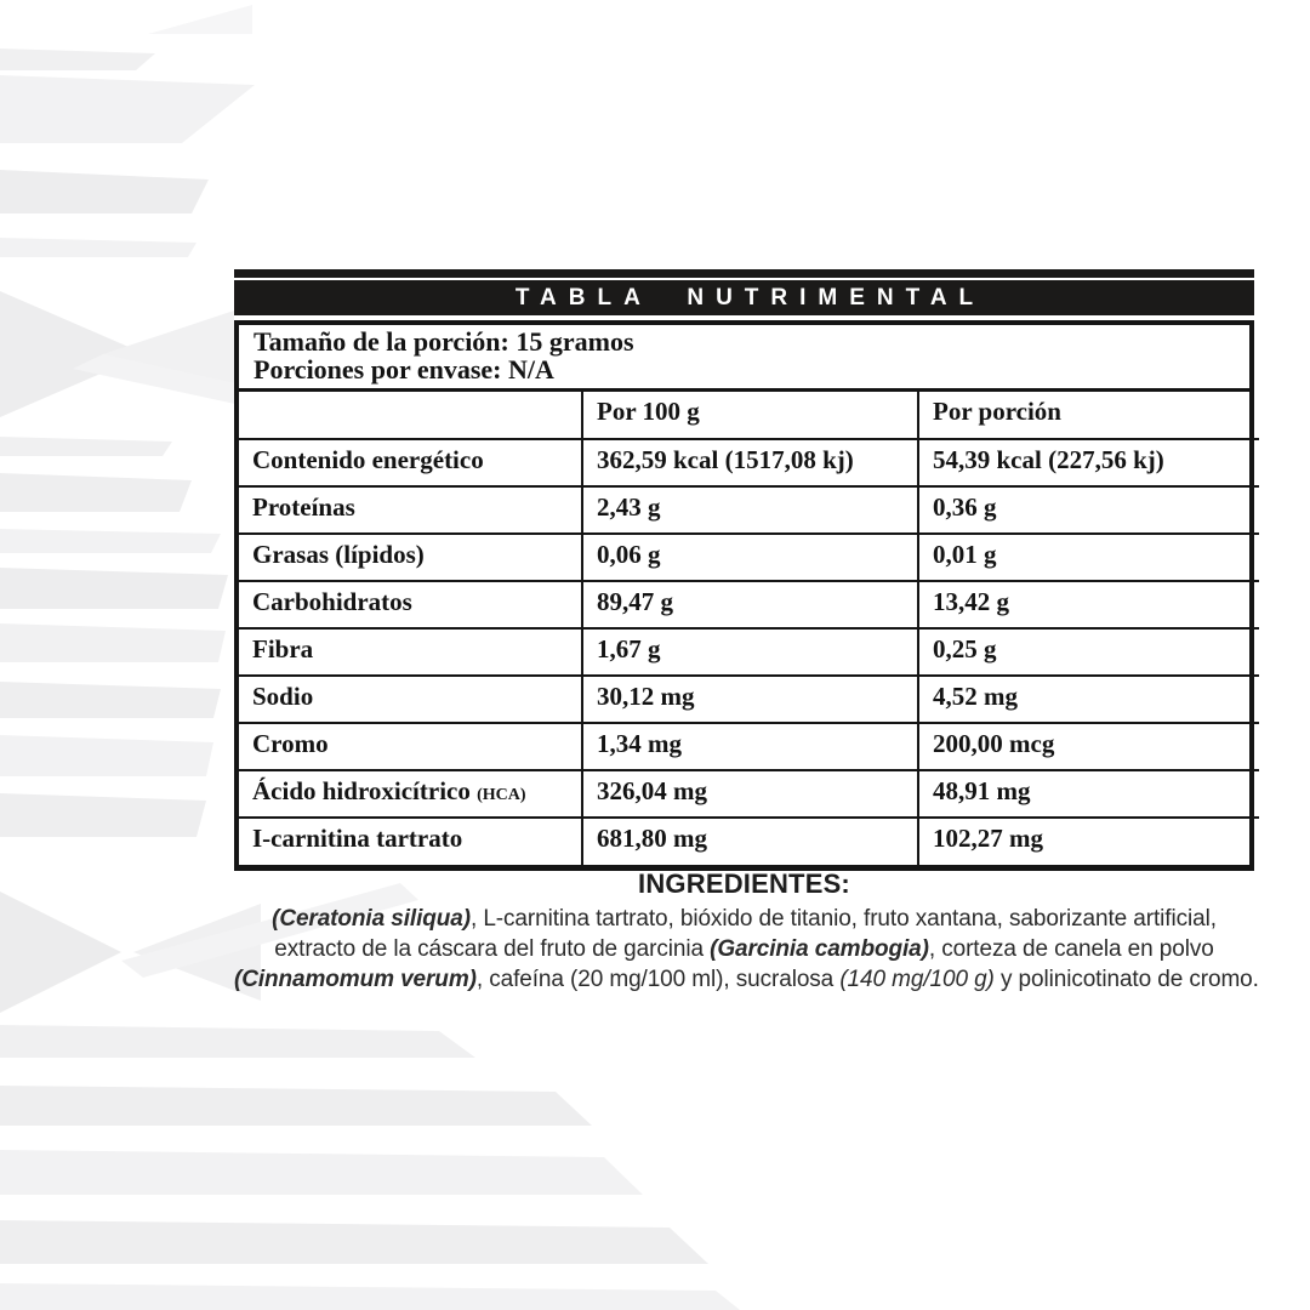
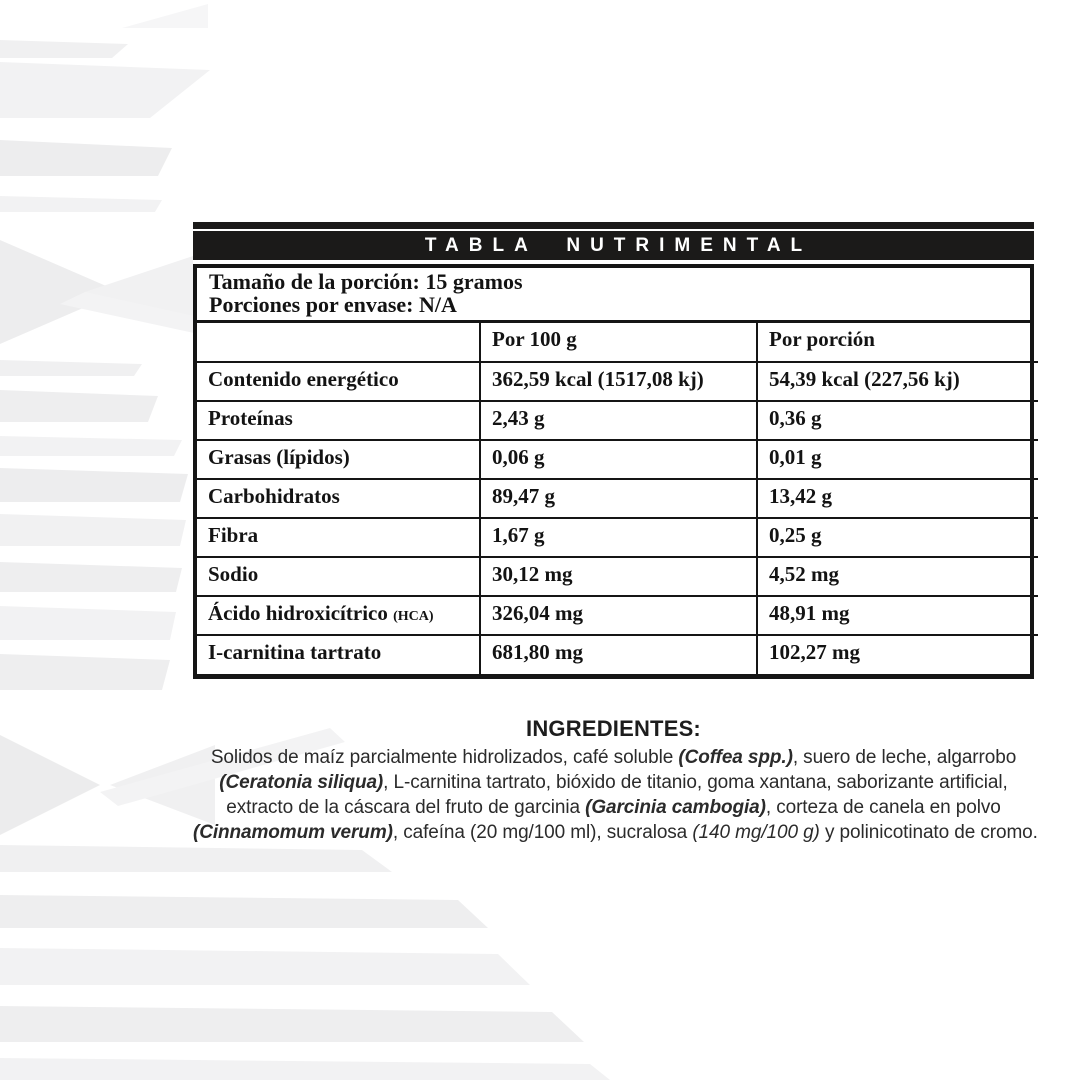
  TABLA NUTRIMENTAL
  Tamaño de la porción: 15 gramos
  Porciones por envase: N/A
  	Por 100 g	Por porción
  Contenido energético	362,59 kcal (1517,08 kj)	54,39 kcal (227,56 kj)
  Proteínas	2,43 g	0,36 g
  Grasas (lípidos)	0,06 g	0,01 g
  Carbohidratos	89,47 g	13,42 g
  Fibra	1,67 g	0,25 g
  Sodio	30,12 mg	4,52 mg
- Cromo	1,34 mg	200,00 mcg
  Ácido hidroxicítrico (HCA)	326,04 mg	48,91 mg
  I-carnitina tartrato	681,80 mg	102,27 mg
  INGREDIENTES:
+ Solidos de maíz parcialmente hidrolizados, café soluble (Coffea spp.), suero de leche, algarrobo
- (Ceratonia siliqua), L-carnitina tartrato, bióxido de titanio, fruto xantana, saborizante artificial,
+ (Ceratonia siliqua), L-carnitina tartrato, bióxido de titanio, goma xantana, saborizante artificial,
  extracto de la cáscara del fruto de garcinia (Garcinia cambogia), corteza de canela en polvo
  (Cinnamomum verum), cafeína (20 mg/100 ml), sucralosa (140 mg/100 g) y polinicotinato de cromo.
